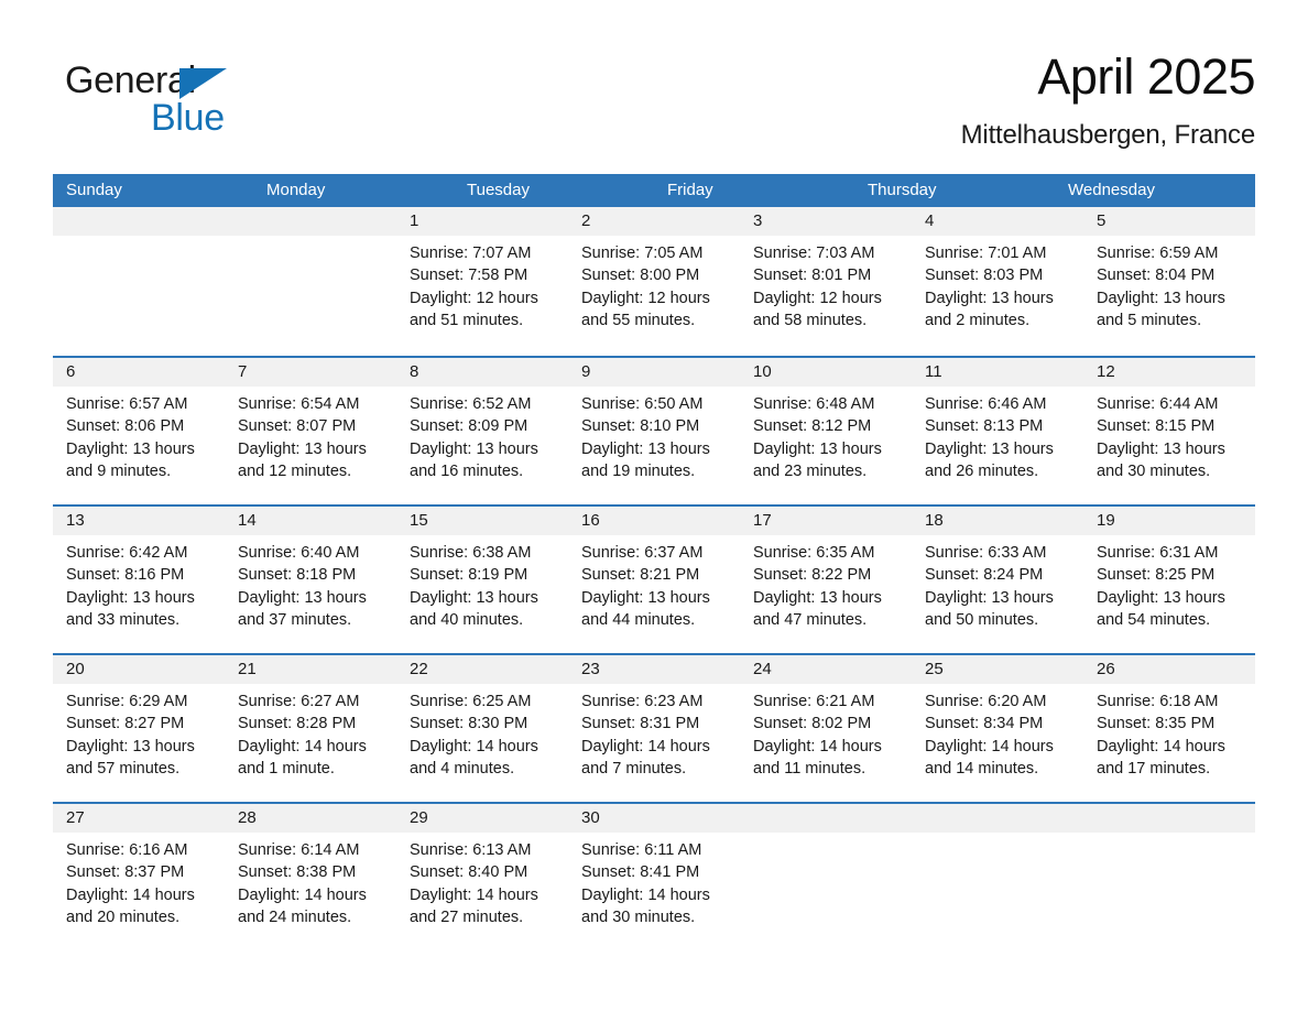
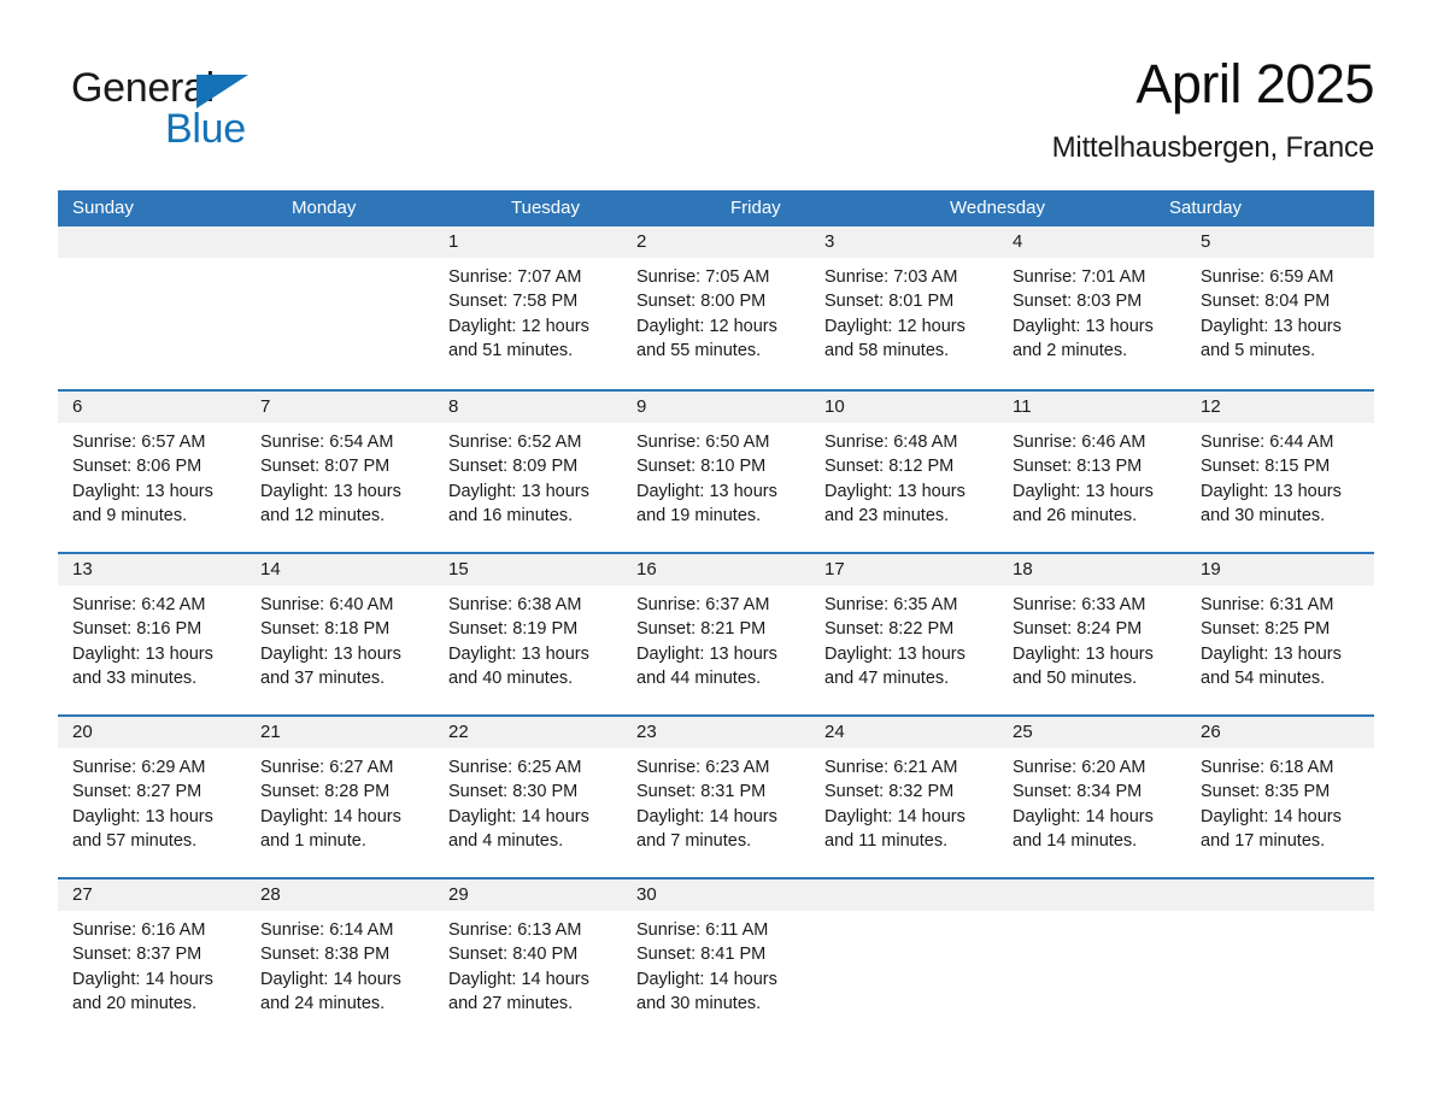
  General
  Blue
  April 2025
  Mittelhausbergen, France
  Sunday
  Monday
  Tuesday
  Friday
- Thursday
  Wednesday
+ Saturday
  1
  Sunrise: 7:07 AM
  Sunset: 7:58 PM
  Daylight: 12 hours
  and 51 minutes.
  2
  Sunrise: 7:05 AM
  Sunset: 8:00 PM
  Daylight: 12 hours
  and 55 minutes.
  3
  Sunrise: 7:03 AM
  Sunset: 8:01 PM
  Daylight: 12 hours
  and 58 minutes.
  4
  Sunrise: 7:01 AM
  Sunset: 8:03 PM
  Daylight: 13 hours
  and 2 minutes.
  5
  Sunrise: 6:59 AM
  Sunset: 8:04 PM
  Daylight: 13 hours
  and 5 minutes.
  6
  Sunrise: 6:57 AM
  Sunset: 8:06 PM
  Daylight: 13 hours
  and 9 minutes.
  7
  Sunrise: 6:54 AM
  Sunset: 8:07 PM
  Daylight: 13 hours
  and 12 minutes.
  8
  Sunrise: 6:52 AM
  Sunset: 8:09 PM
  Daylight: 13 hours
  and 16 minutes.
  9
  Sunrise: 6:50 AM
  Sunset: 8:10 PM
  Daylight: 13 hours
  and 19 minutes.
  10
  Sunrise: 6:48 AM
  Sunset: 8:12 PM
  Daylight: 13 hours
  and 23 minutes.
  11
  Sunrise: 6:46 AM
  Sunset: 8:13 PM
  Daylight: 13 hours
  and 26 minutes.
  12
  Sunrise: 6:44 AM
  Sunset: 8:15 PM
  Daylight: 13 hours
  and 30 minutes.
  13
  Sunrise: 6:42 AM
  Sunset: 8:16 PM
  Daylight: 13 hours
  and 33 minutes.
  14
  Sunrise: 6:40 AM
  Sunset: 8:18 PM
  Daylight: 13 hours
  and 37 minutes.
  15
  Sunrise: 6:38 AM
  Sunset: 8:19 PM
  Daylight: 13 hours
  and 40 minutes.
  16
  Sunrise: 6:37 AM
  Sunset: 8:21 PM
  Daylight: 13 hours
  and 44 minutes.
  17
  Sunrise: 6:35 AM
  Sunset: 8:22 PM
  Daylight: 13 hours
  and 47 minutes.
  18
  Sunrise: 6:33 AM
  Sunset: 8:24 PM
  Daylight: 13 hours
  and 50 minutes.
  19
  Sunrise: 6:31 AM
  Sunset: 8:25 PM
  Daylight: 13 hours
  and 54 minutes.
  20
  Sunrise: 6:29 AM
  Sunset: 8:27 PM
  Daylight: 13 hours
  and 57 minutes.
  21
  Sunrise: 6:27 AM
  Sunset: 8:28 PM
  Daylight: 14 hours
  and 1 minute.
  22
  Sunrise: 6:25 AM
  Sunset: 8:30 PM
  Daylight: 14 hours
  and 4 minutes.
  23
  Sunrise: 6:23 AM
  Sunset: 8:31 PM
  Daylight: 14 hours
  and 7 minutes.
  24
  Sunrise: 6:21 AM
- Sunset: 8:02 PM
+ Sunset: 8:32 PM
  Daylight: 14 hours
  and 11 minutes.
  25
  Sunrise: 6:20 AM
  Sunset: 8:34 PM
  Daylight: 14 hours
  and 14 minutes.
  26
  Sunrise: 6:18 AM
  Sunset: 8:35 PM
  Daylight: 14 hours
  and 17 minutes.
  27
  Sunrise: 6:16 AM
  Sunset: 8:37 PM
  Daylight: 14 hours
  and 20 minutes.
  28
  Sunrise: 6:14 AM
  Sunset: 8:38 PM
  Daylight: 14 hours
  and 24 minutes.
  29
  Sunrise: 6:13 AM
  Sunset: 8:40 PM
  Daylight: 14 hours
  and 27 minutes.
  30
  Sunrise: 6:11 AM
  Sunset: 8:41 PM
  Daylight: 14 hours
  and 30 minutes.
